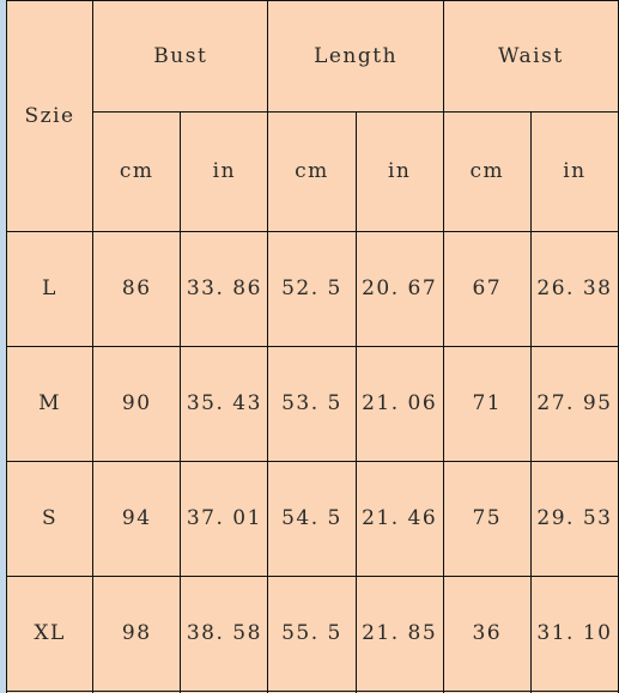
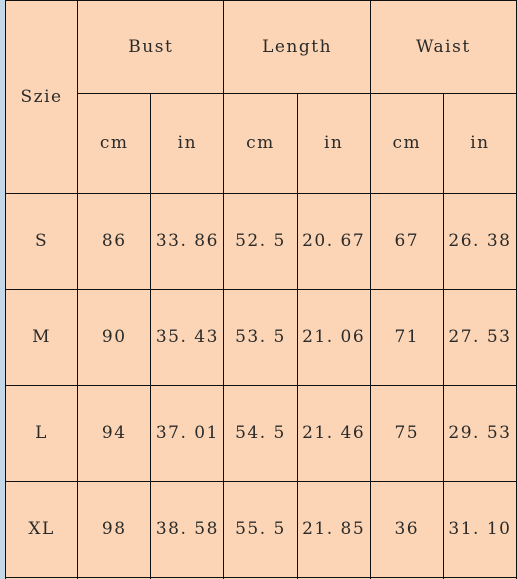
  Szie	Bust	Length	Waist
  cm	in	cm	in	cm	in
- L	86	33. 86	52. 5	20. 67	67	26. 38
+ S	86	33. 86	52. 5	20. 67	67	26. 38
- M	90	35. 43	53. 5	21. 06	71	27. 95
+ M	90	35. 43	53. 5	21. 06	71	27. 53
- S	94	37. 01	54. 5	21. 46	75	29. 53
+ L	94	37. 01	54. 5	21. 46	75	29. 53
  XL	98	38. 58	55. 5	21. 85	36	31. 10
